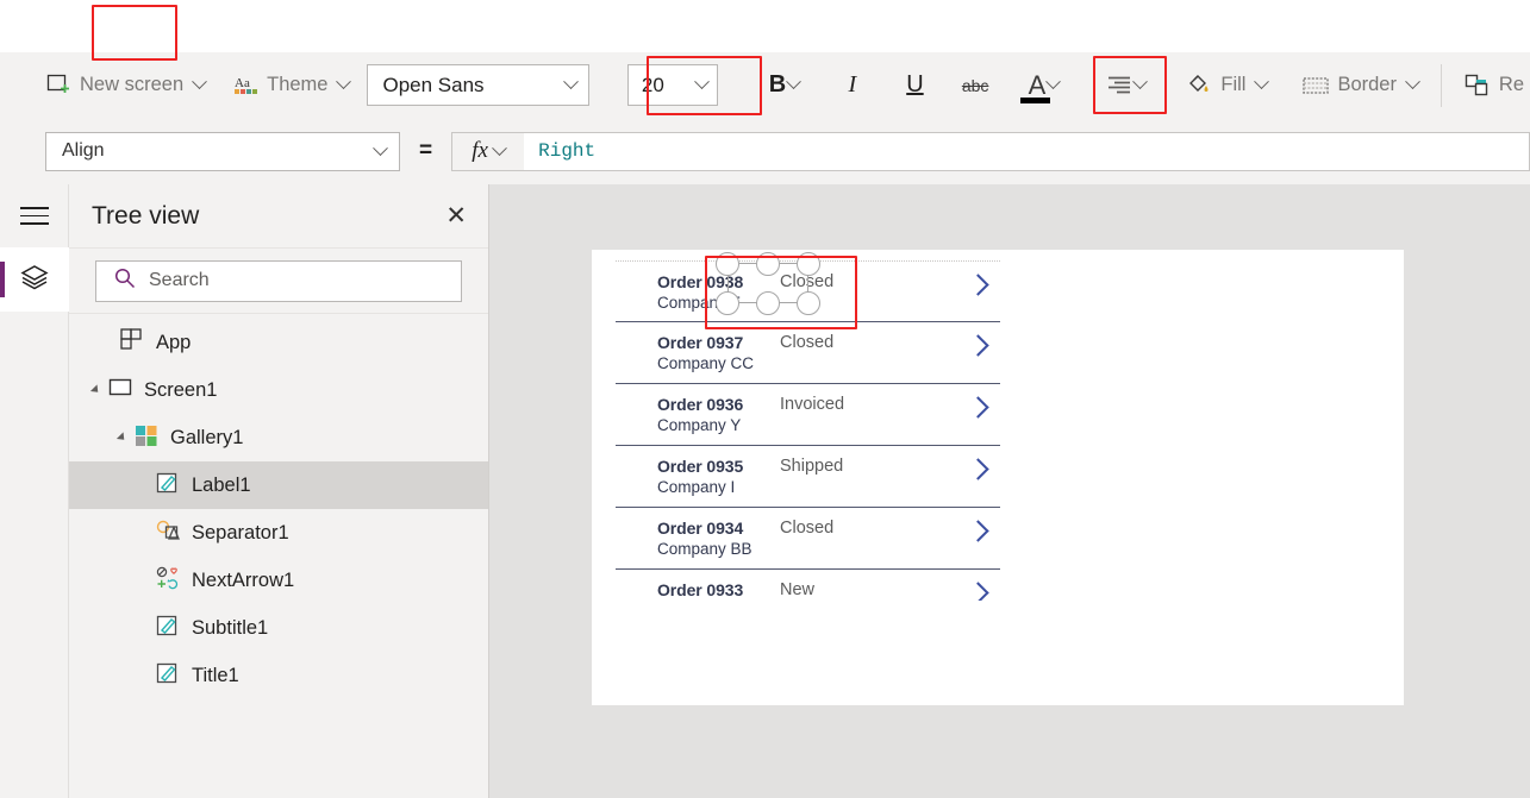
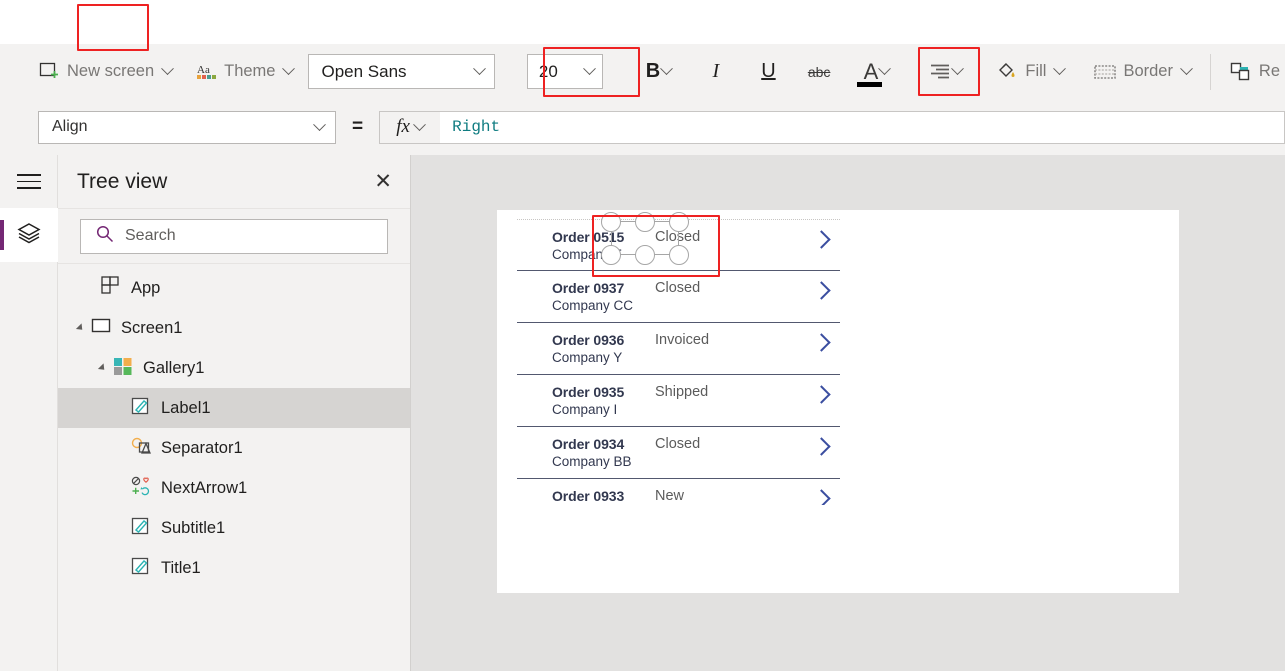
  New screen
  Aa
  Theme
  Open Sans
  20
  B
  I
  U
  abc
  A
  Fill
  Border
  Re
  Align
  =
  fx
  Right
  Tree view
  ✕
  Search
  App
  Screen1
  Gallery1
  Label1
  Separator1
  NextArrow1
  Subtitle1
  Title1
- Order 0938
+ Order 0515
  Compan
  Closed
  Order 0937
  Company CC
  Closed
  Order 0936
  Company Y
  Invoiced
  Order 0935
  Company I
  Shipped
  Order 0934
  Company BB
  Closed
  Order 0933
  New
